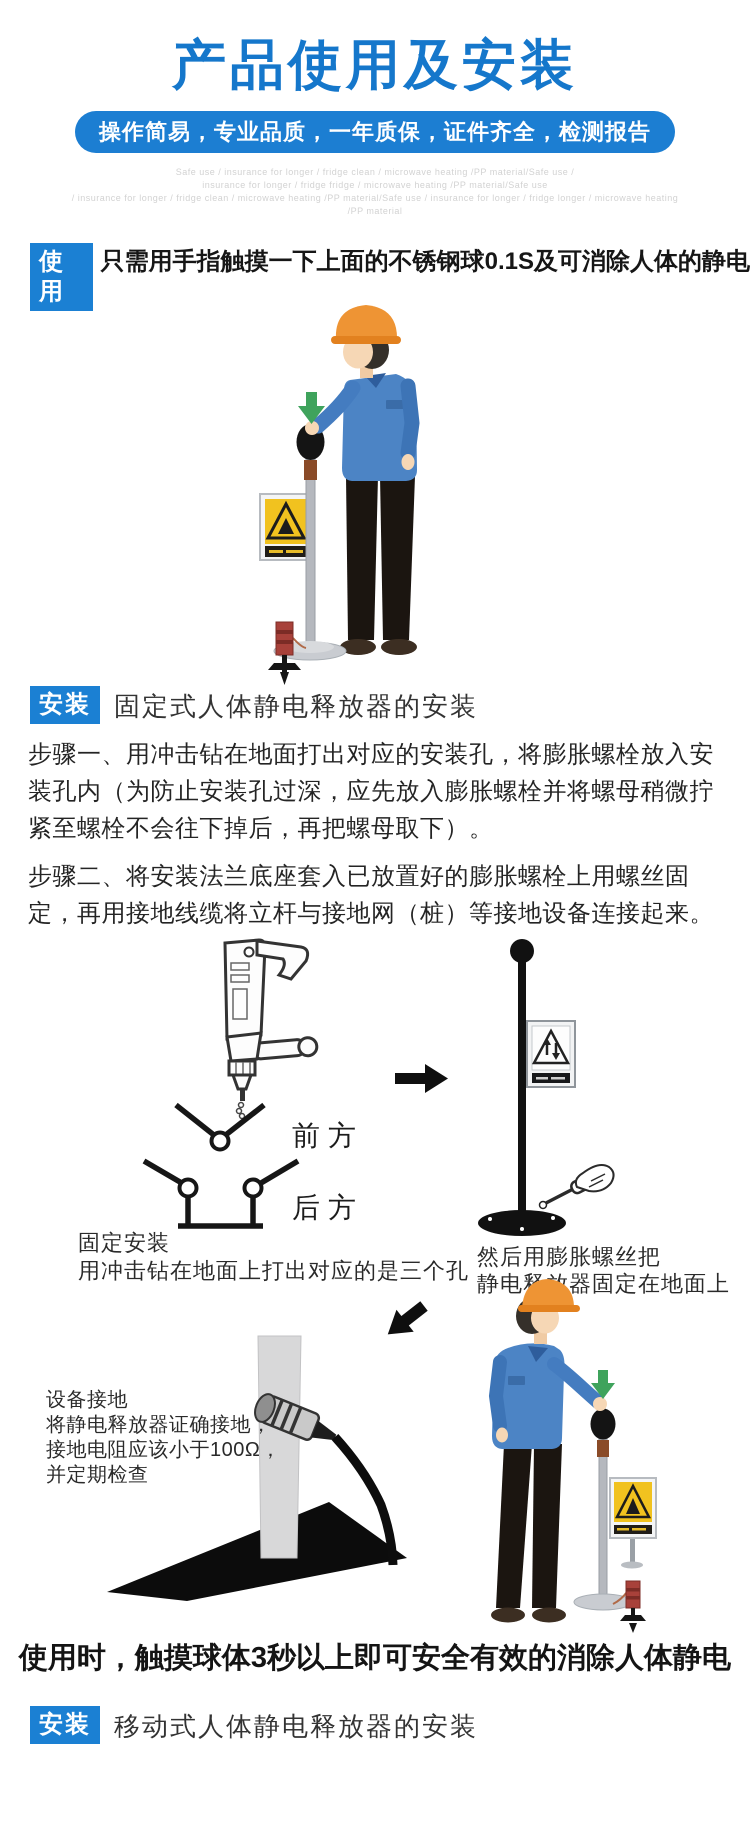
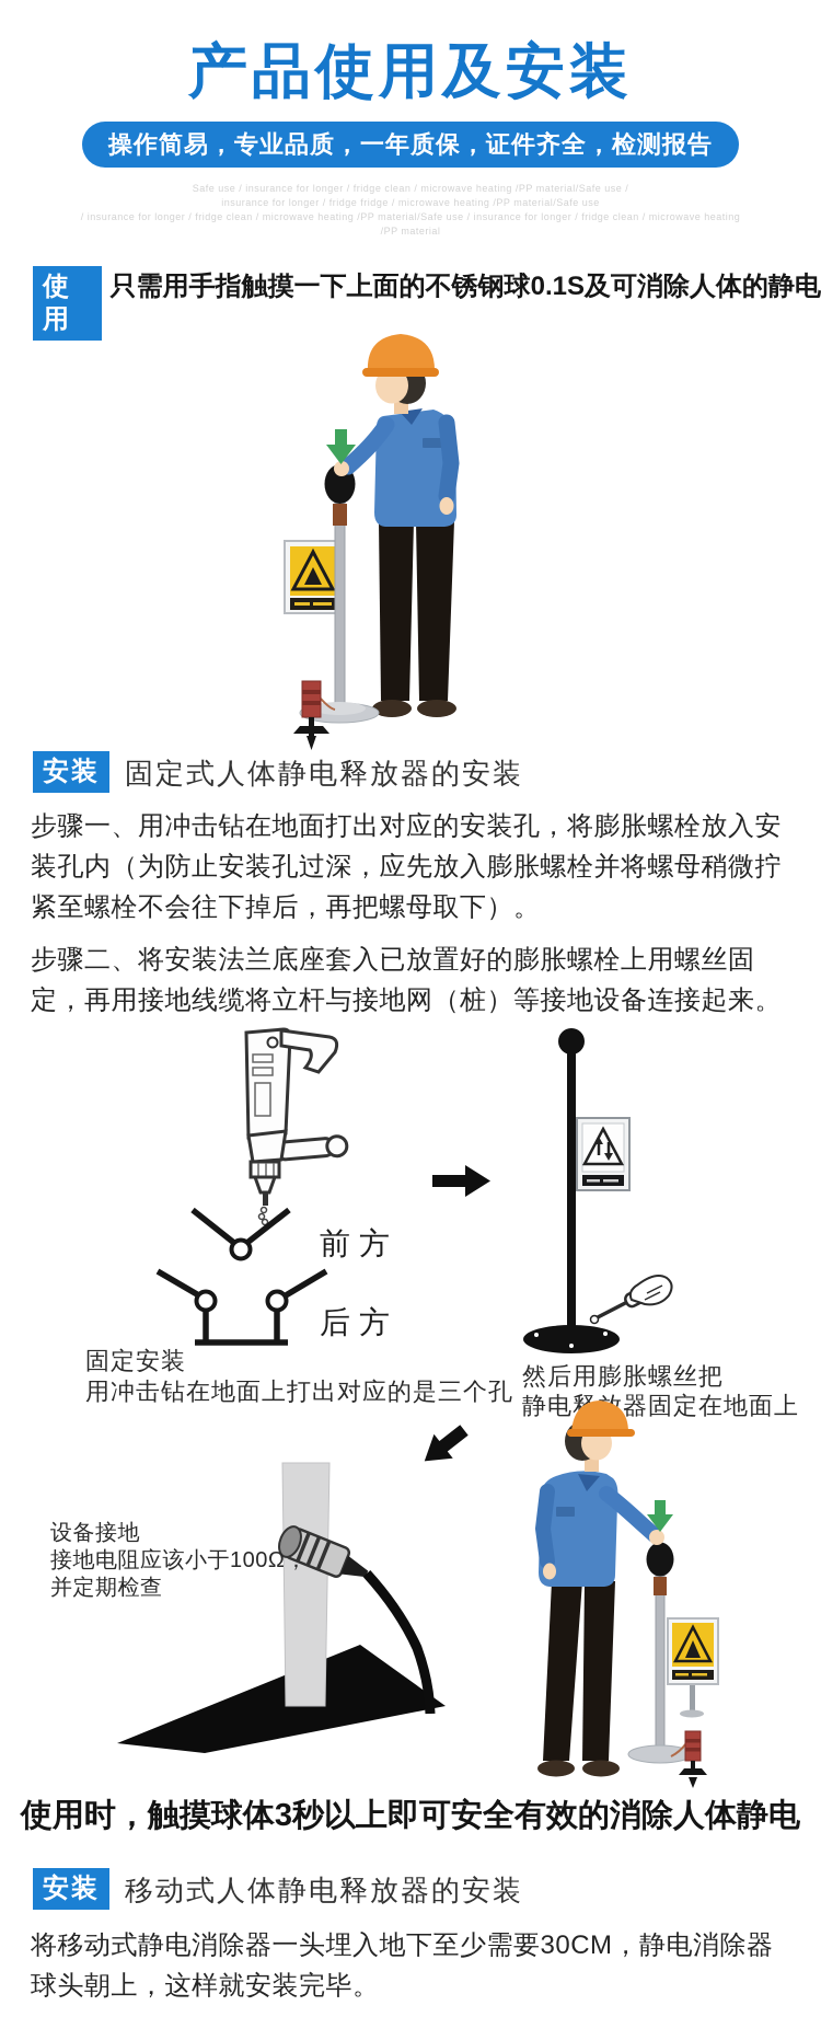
  产品使用及安装
  操作简易，专业品质，一年质保，证件齐全，检测报告
  Safe use / insurance for longer / fridge clean / microwave heating /PP material/Safe use /
  insurance for longer / fridge fridge / microwave heating /PP material/Safe use
- / insurance for longer / fridge clean / microwave heating /PP material/Safe use / insurance for longer / fridge longer / microwave heating
+ / insurance for longer / fridge clean / microwave heating /PP material/Safe use / insurance for longer / fridge clean / microwave heating
  /PP material
  使用
  只需用手指触摸一下上面的不锈钢球0.1S及可消除人体的静电
  安装
  固定式人体静电释放器的安装
  步骤一、用冲击钻在地面打出对应的安装孔，将膨胀螺栓放入安装孔内（为防止安装孔过深，应先放入膨胀螺栓并将螺母稍微拧紧至螺栓不会往下掉后，再把螺母取下）。
  步骤二、将安装法兰底座套入已放置好的膨胀螺栓上用螺丝固定，再用接地线缆将立杆与接地网（桩）等接地设备连接起来。
  前方
  后方
  固定安装
  用冲击钻在地面上打出对应的是三个孔
  然后用膨胀螺丝把
  静电器固定在地面上
  设备接地
- 将静电释放器证确接地，
  接地电阻应该小于100Ω，
  并定期检查
  使用时，触摸球体3秒以上即可安全有效的消除人体静电
  安装
  移动式人体静电释放器的安装
+ 将移动式静电消除器一头埋入地下至少需要30CM，静电消除器球头朝上，这样就安装完毕。
